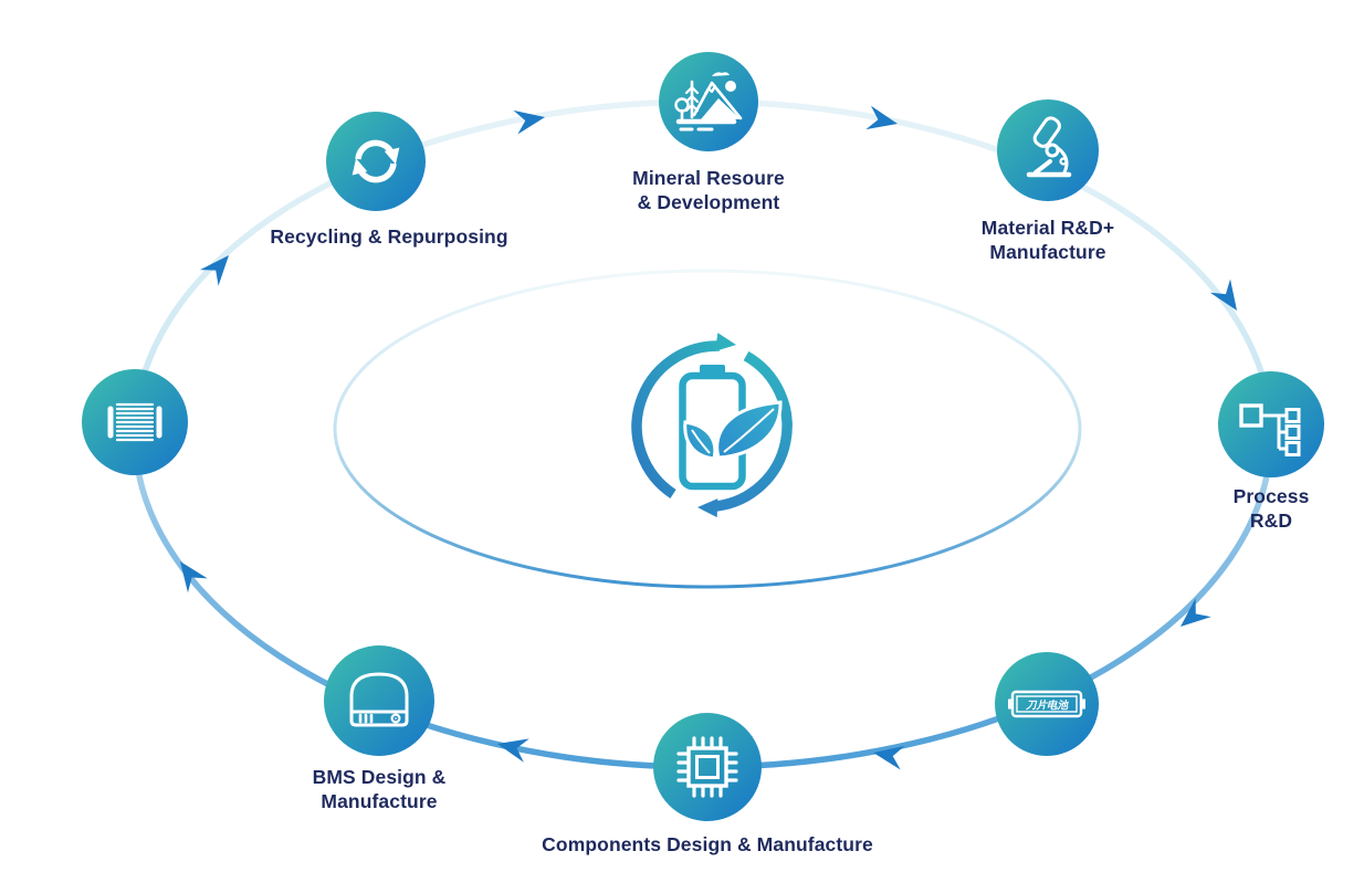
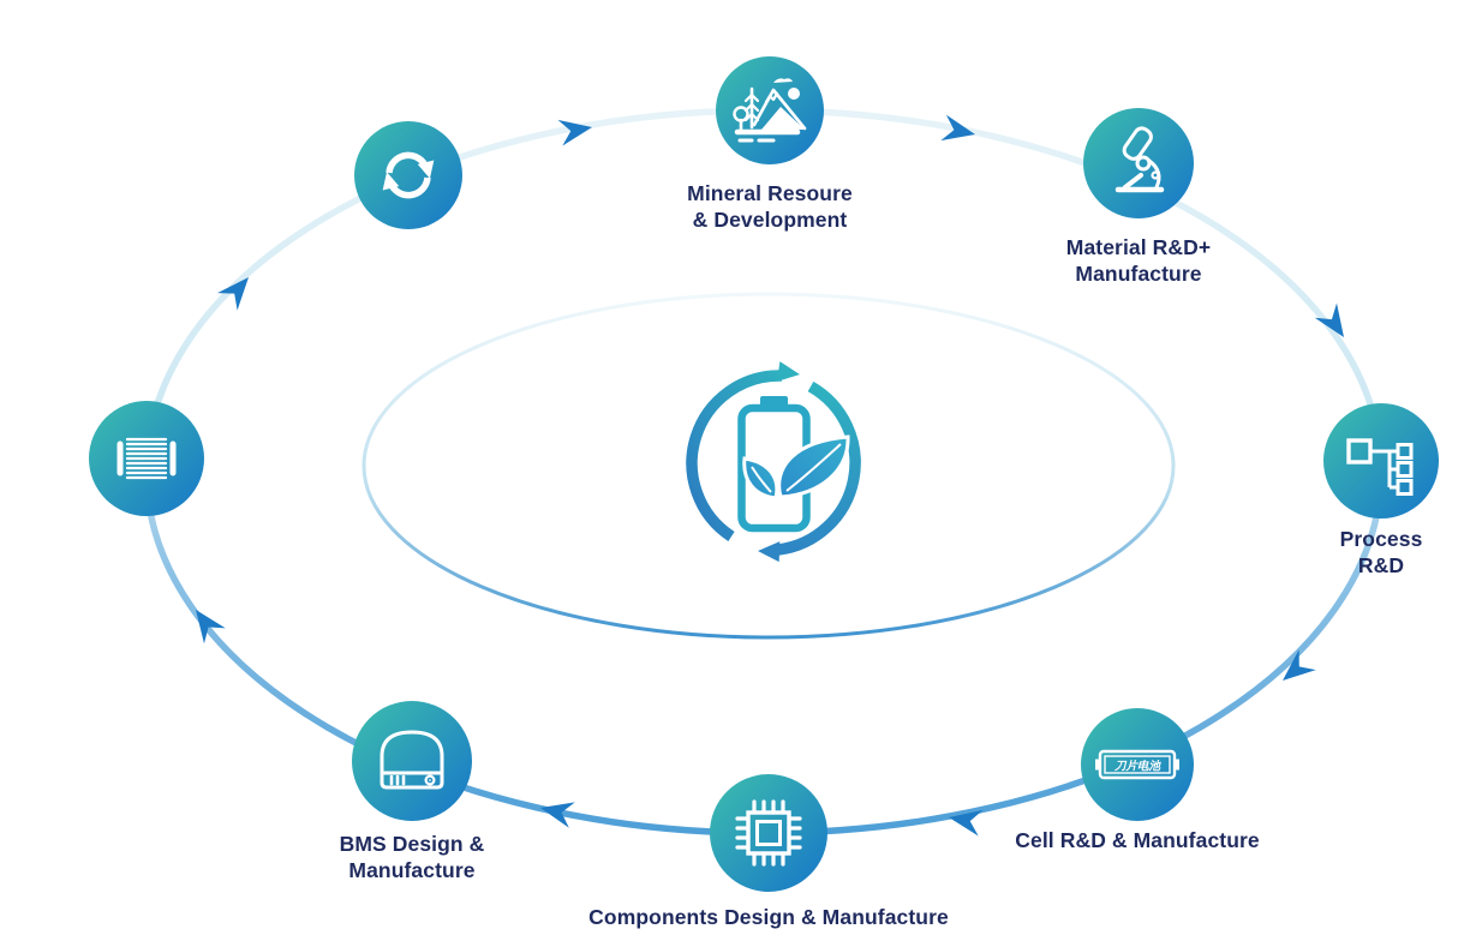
  刀片电池
  Mineral Resoure
  & Development
  Material R&D+
  Manufacture
  Process R&D
+ Cell R&D & Manufacture
  Components Design & Manufacture
  BMS Design &
  Manufacture
- Recycling & Repurposing
